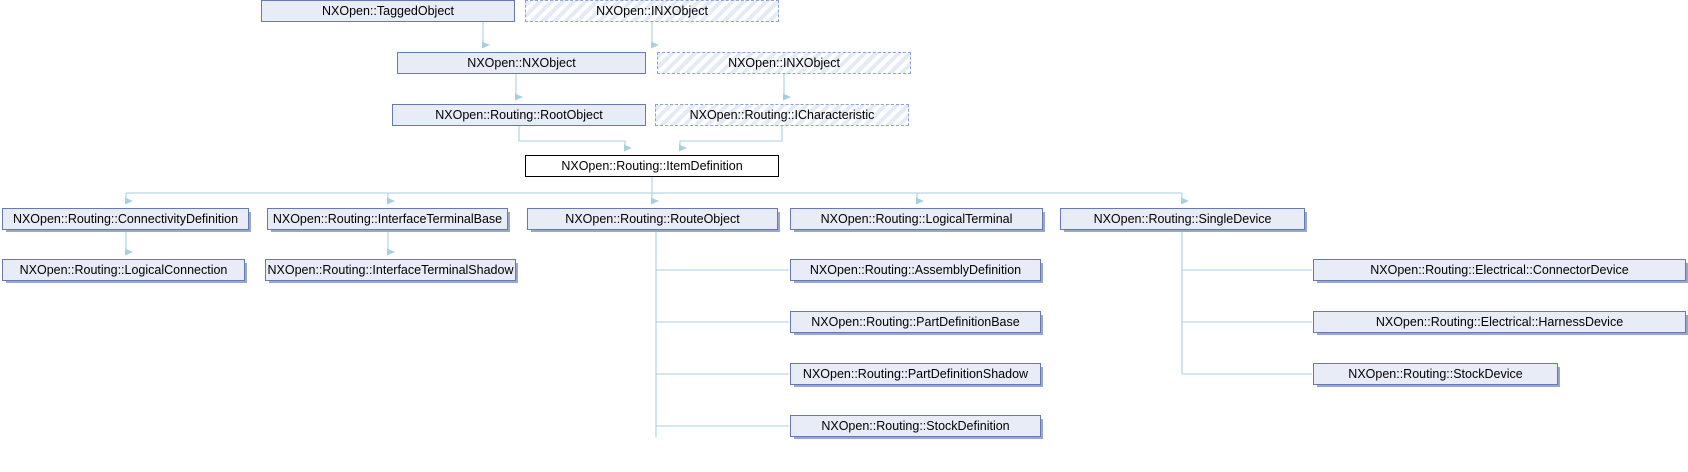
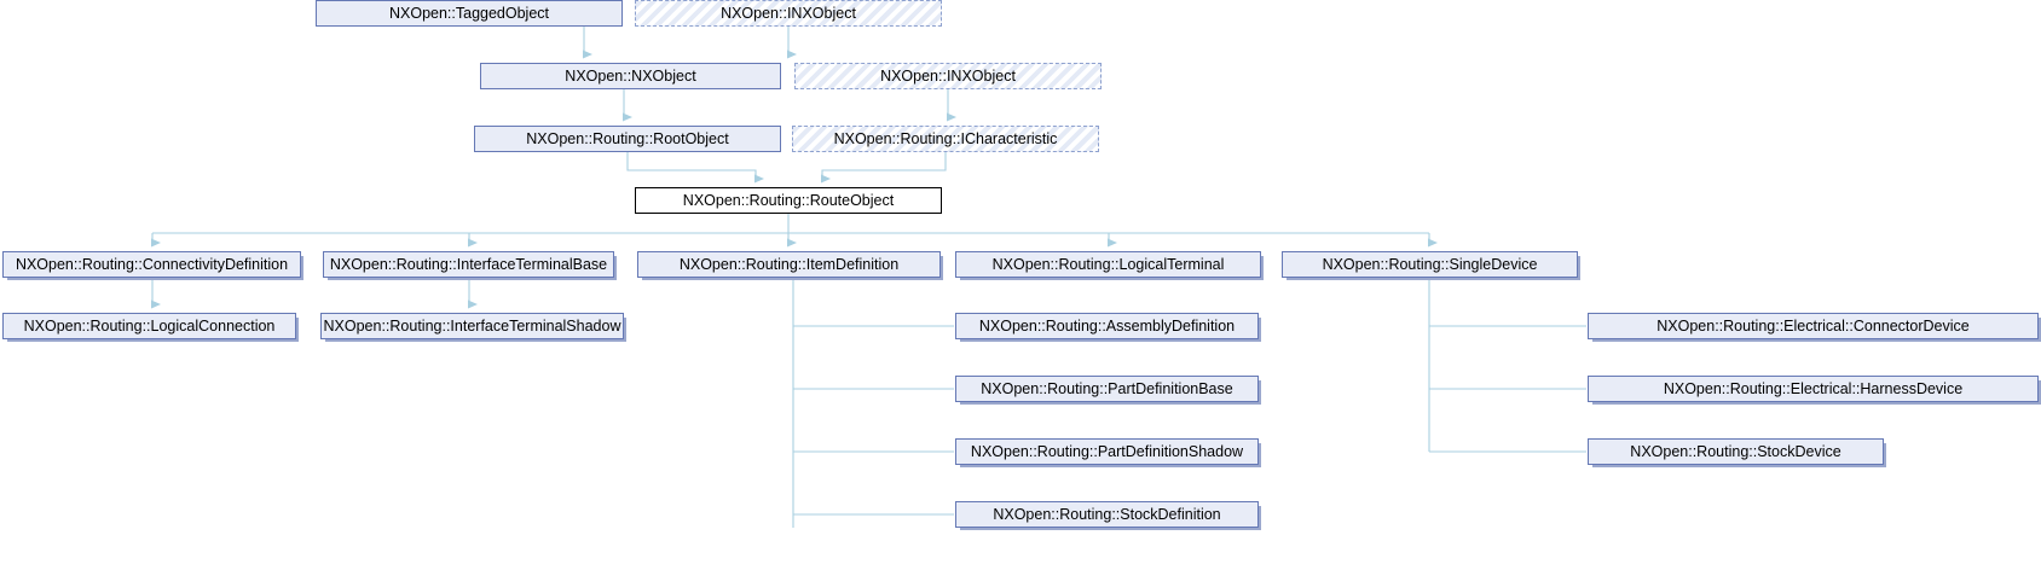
  NXOpen::TaggedObject
  NXOpen::INXObject
  NXOpen::NXObject
  NXOpen::INXObject
  NXOpen::Routing::RootObject
  NXOpen::Routing::ICharacteristic
- NXOpen::Routing::ItemDefinition
+ NXOpen::Routing::RouteObject
  NXOpen::Routing::ConnectivityDefinition
  NXOpen::Routing::InterfaceTerminalBase
- NXOpen::Routing::RouteObject
+ NXOpen::Routing::ItemDefinition
  NXOpen::Routing::LogicalTerminal
  NXOpen::Routing::SingleDevice
  NXOpen::Routing::LogicalConnection
  NXOpen::Routing::InterfaceTerminalShadow
  NXOpen::Routing::AssemblyDefinition
  NXOpen::Routing::PartDefinitionBase
  NXOpen::Routing::PartDefinitionShadow
  NXOpen::Routing::StockDefinition
  NXOpen::Routing::Electrical::ConnectorDevice
  NXOpen::Routing::Electrical::HarnessDevice
  NXOpen::Routing::StockDevice
